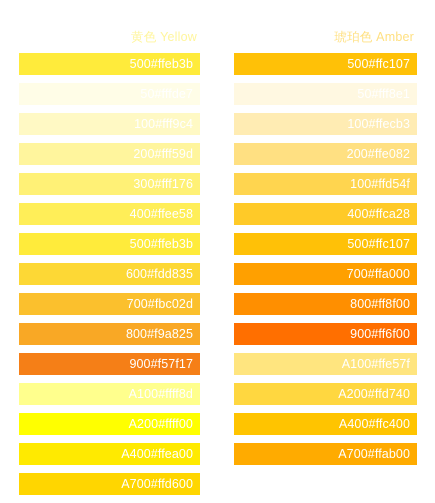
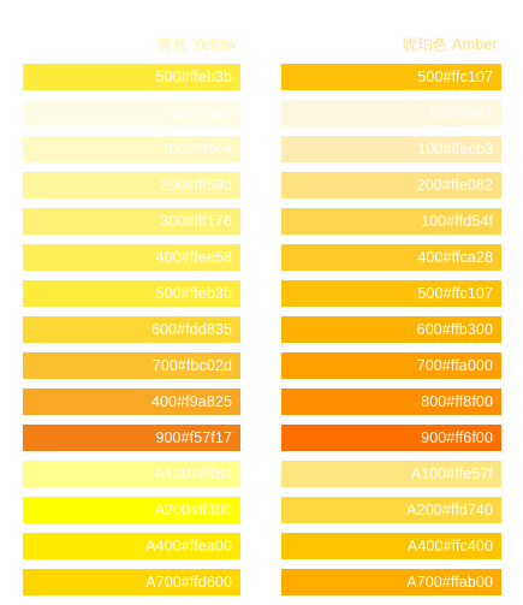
  黄色 Yellow
  500#ffeb3b
  50#fffde7
  100#fff9c4
  200#fff59d
  300#fff176
  400#ffee58
  500#ffeb3b
  600#fdd835
  700#fbc02d
- 800#f9a825
+ 400#f9a825
  900#f57f17
  A100#ffff8d
  A200#ffff00
  A400#ffea00
  A700#ffd600
  琥珀色 Amber
  500#ffc107
  50#fff8e1
  100#ffecb3
  200#ffe082
  100#ffd54f
  400#ffca28
  500#ffc107
+ 600#ffb300
  700#ffa000
  800#ff8f00
  900#ff6f00
  A100#ffe57f
  A200#ffd740
  A400#ffc400
  A700#ffab00
